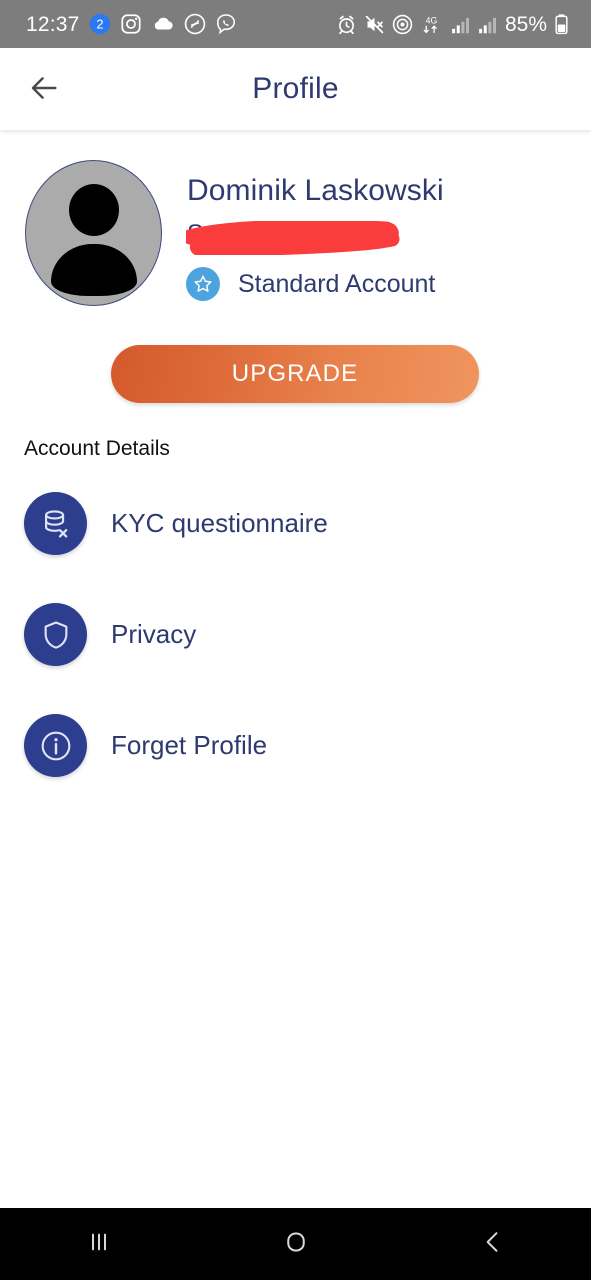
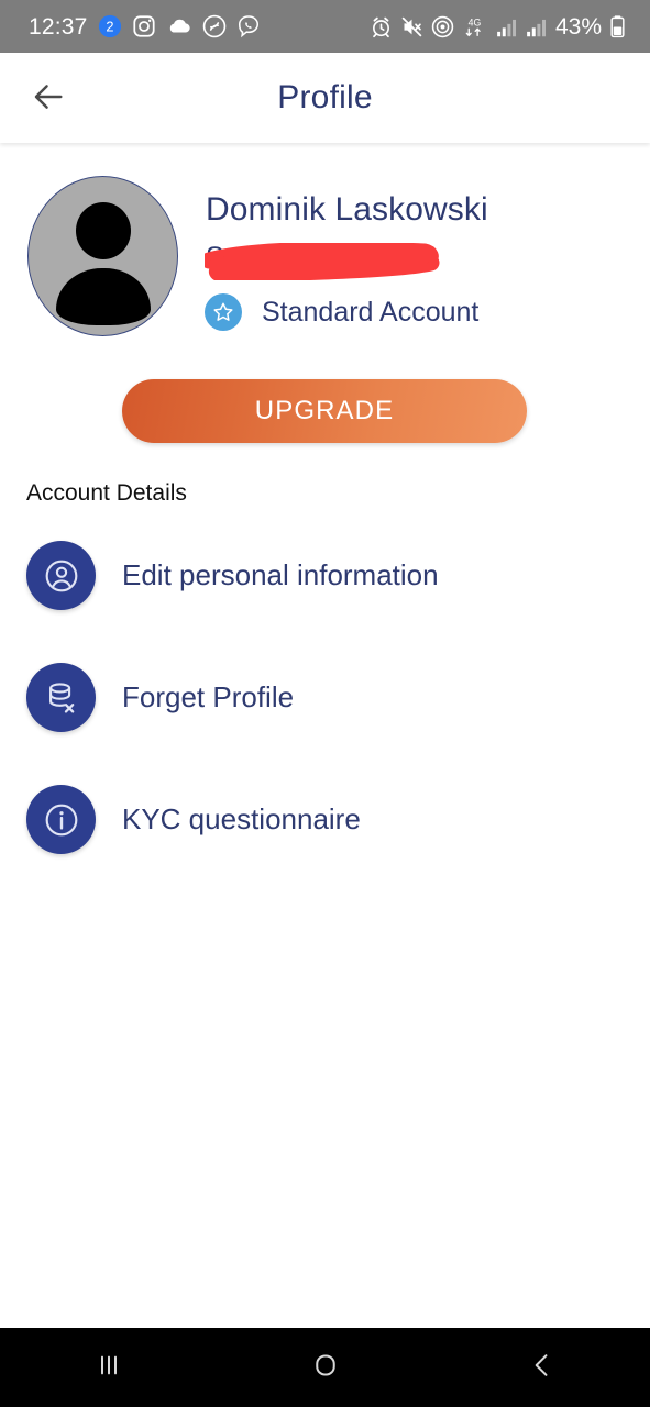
  12:37
  2
  4G
- 85%
+ 43%
  Profile
  Dominik Laskowski
  Standard Account
  UPGRADE
  Account Details
+ Edit personal information
- KYC questionnaire
+ Forget Profile
- Privacy
- Forget Profile
+ KYC questionnaire
